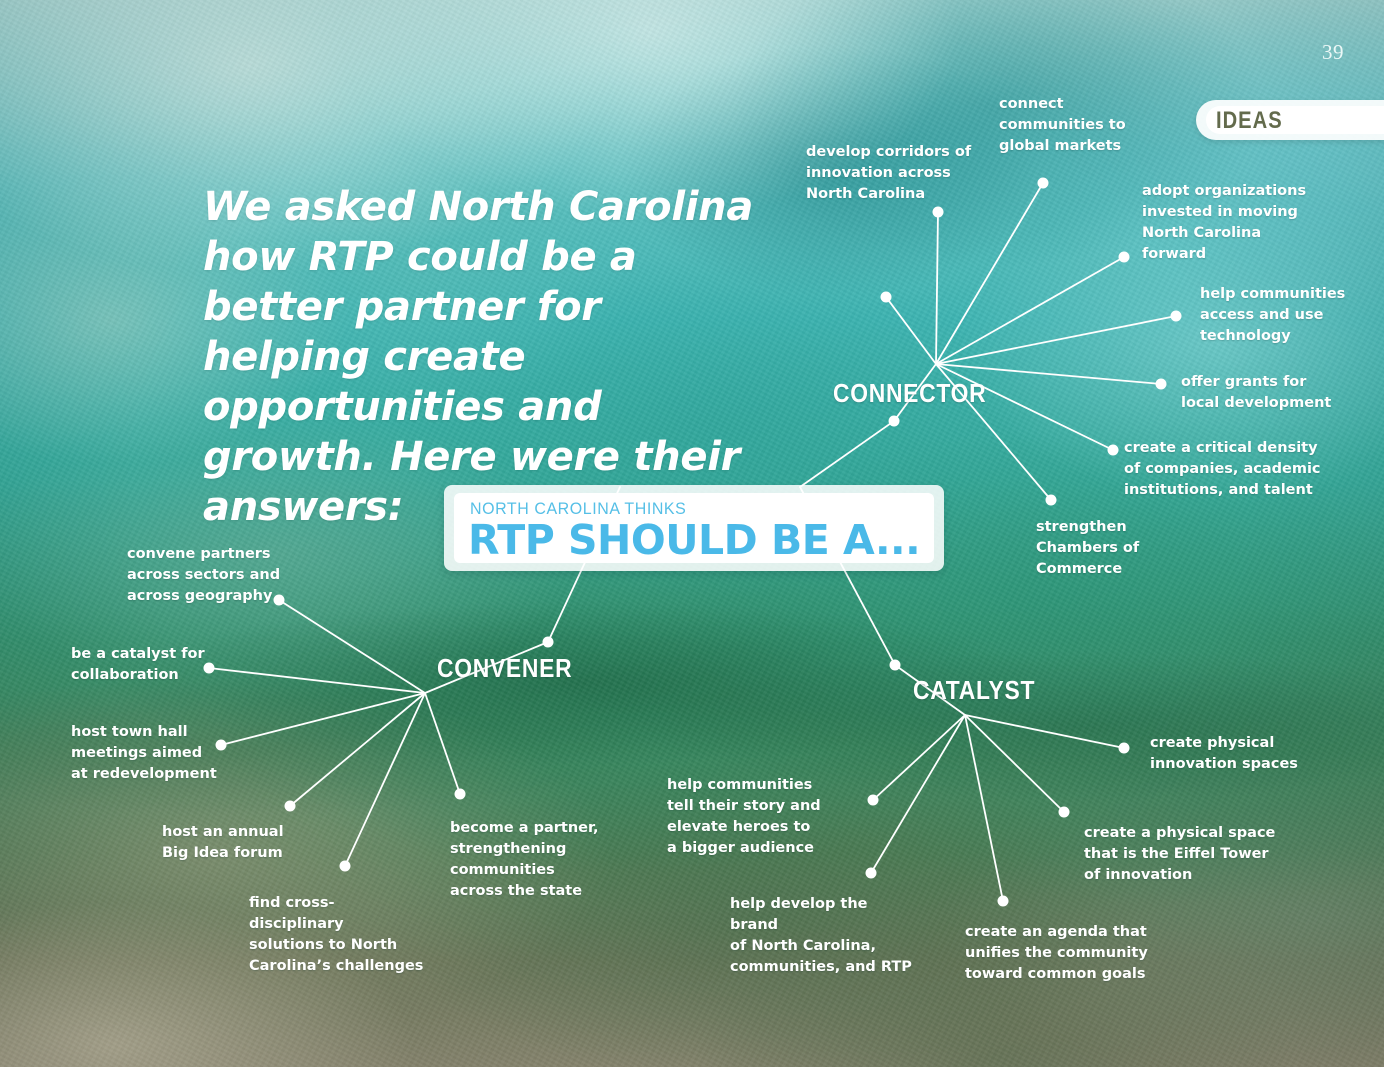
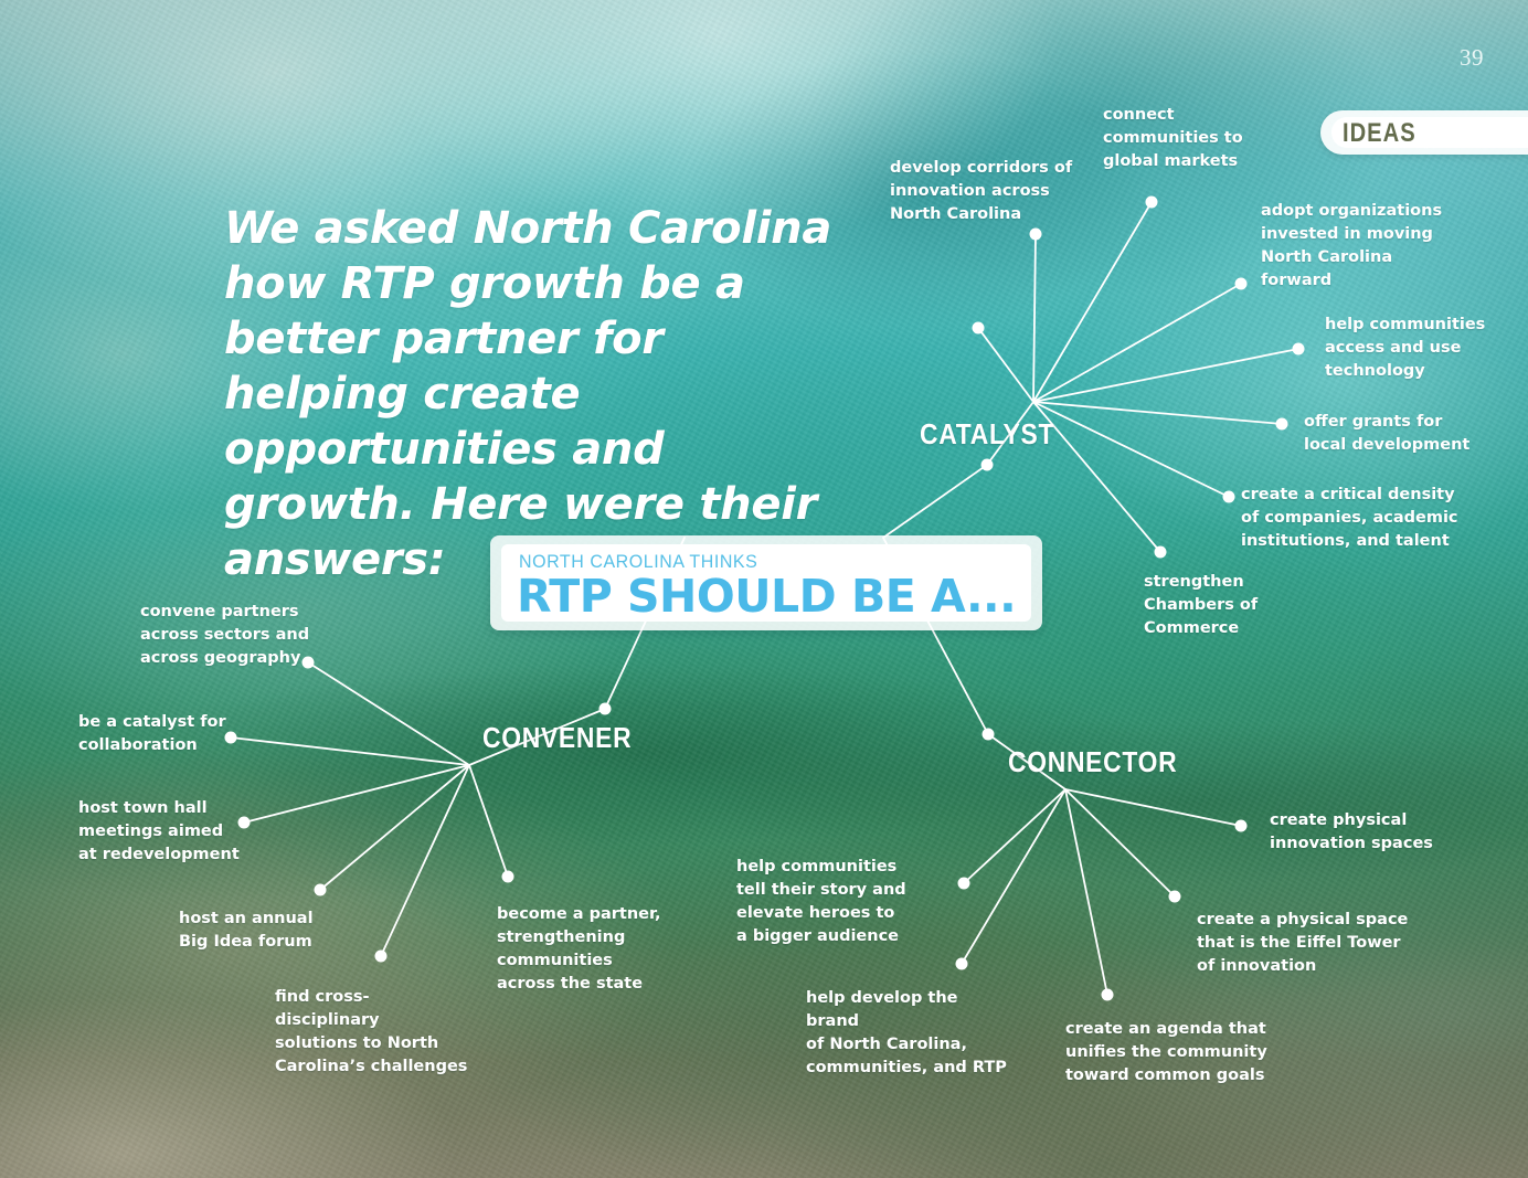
  39
  IDEAS
- We asked North Carolina how RTP could be a better partner for helping create opportunities and growth. Here were their answers:
+ We asked North Carolina how RTP growth be a better partner for helping create opportunities and growth. Here were their answers:
  NORTH CAROLINA THINKS
  RTP SHOULD BE A...
- CONNECTOR
+ CATALYST
  CONVENER
- CATALYST
+ CONNECTOR
  develop corridors of
  innovation across
  North Carolina
  connect
  communities to
  global markets
  adopt organizations
  invested in moving
  North Carolina
  forward
  help communities
  access and use
  technology
  offer grants for
  local development
  create a critical density
  of companies, academic
  institutions, and talent
  strengthen
  Chambers of
  Commerce
  convene partners
  across sectors and
  across geography
  be a catalyst for
  collaboration
  host town hall
  meetings aimed
  at redevelopment
  host an annual
  Big Idea forum
  find cross-disciplinary
  solutions to North
  Carolina’s challenges
  become a partner,
  strengthening
  communities
  across the state
  create physical
  innovation spaces
  create a physical space
  that is the Eiffel Tower
  of innovation
  help communities
  tell their story and
  elevate heroes to
  a bigger audience
  help develop the brand
  of North Carolina,
  communities, and RTP
  create an agenda that
  unifies the community
  toward common goals
